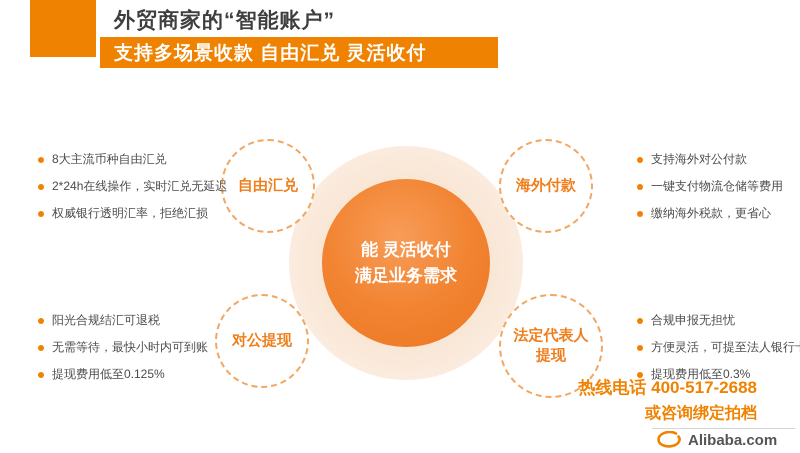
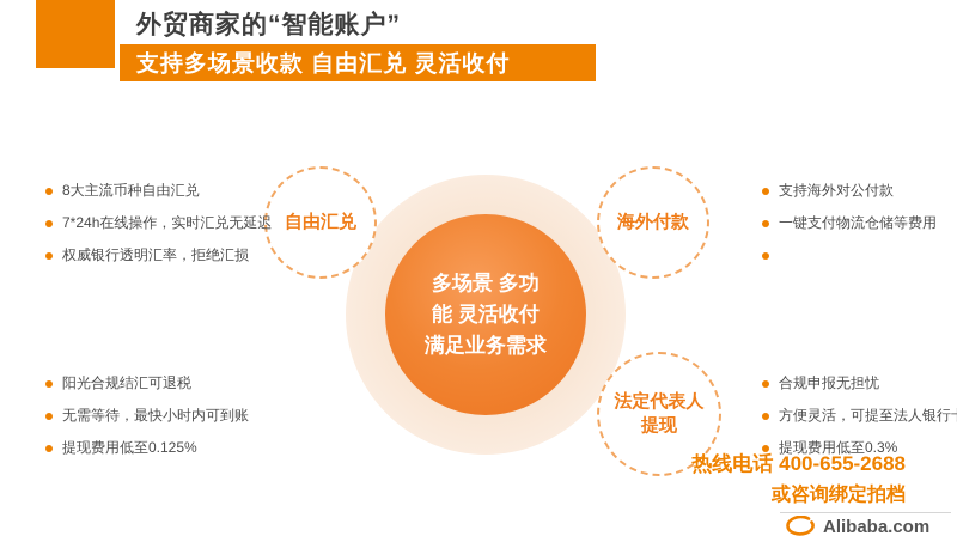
  外贸商家的“智能账户”
  支持多场景收款 自由汇兑 灵活收付
  自由汇兑
  海外付款
- 对公提现
  法定代表人提现
+ 多场景 多功
  能 灵活收付
  满足业务需求
  8大主流币种自由汇兑
- 2*24h在线操作，实时汇兑无延迟
+ 7*24h在线操作，实时汇兑无延迟
  权威银行透明汇率，拒绝汇损
  阳光合规结汇可退税
  无需等待，最快小时内可到账
  提现费用低至0.125%
  支持海外对公付款
  一键支付物流仓储等费用
- 缴纳海外税款，更省心
  合规申报无担忧
  方便灵活，可提至法人银行
  提现费用低至0.3%
- 热线电话 400-517-2688
+ 热线电话 400-655-2688
  或咨询绑定拍档
  Alibaba.com
